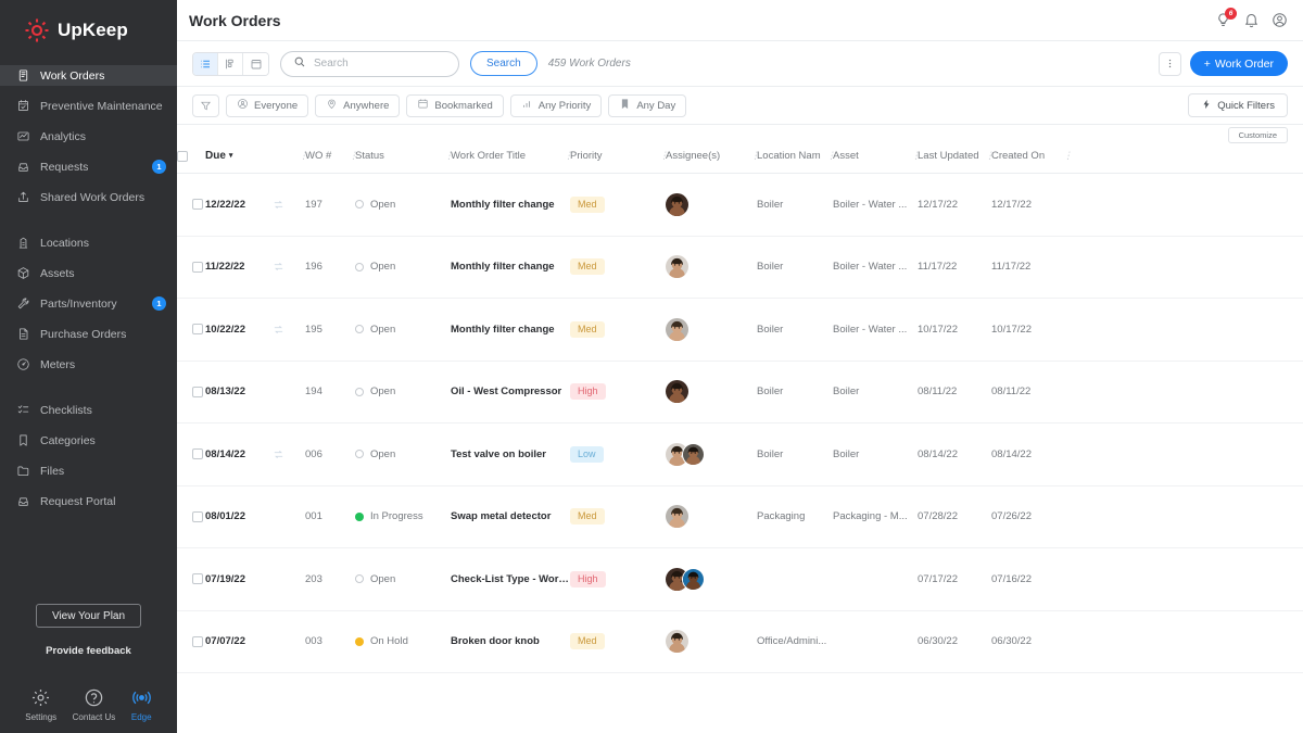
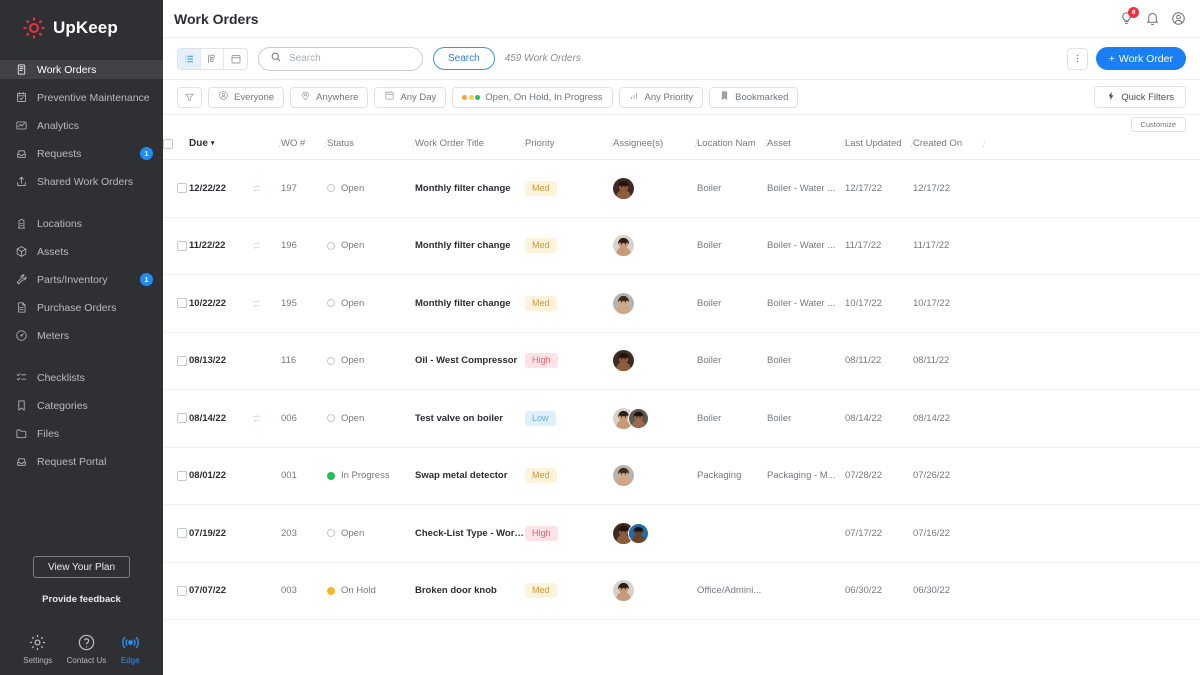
  UpKeep
  Work Orders
  Preventive Maintenance
  Analytics
  Requests
  1
  Shared Work Orders
  Locations
  Assets
  Parts/Inventory
  1
  Purchase Orders
  Meters
  Checklists
  Categories
  Files
  Request Portal
  View Your Plan
  Provide feedback
  Settings
  Contact Us
  Edge
  Work Orders
  Search
  Search
  459 Work Orders
  +
  Work Order
  Everyone
  Anywhere
- Bookmarked
+ Any Day
+ Open, On Hold, In Progress
  Any Priority
- Any Day
+ Bookmarked
  Quick Filters
  Customize
  	Due		⋮WO #	⋮Status	⋮Work Order Title	⋮Priority	⋮Assignee(s)	⋮Location Nam	⋮Asset	⋮Last Updated	⋮Created On	⋮
  	12/22/22		197	Open	Monthly filter change	Med		Boiler	Boiler - Water ...	12/17/22	12/17/22
  	11/22/22		196	Open	Monthly filter change	Med		Boiler	Boiler - Water ...	11/17/22	11/17/22
  	10/22/22		195	Open	Monthly filter change	Med		Boiler	Boiler - Water ...	10/17/22	10/17/22
- 	08/13/22		194	Open	Oil - West Compressor	High		Boiler	Boiler	08/11/22	08/11/22
+ 	08/13/22		116	Open	Oil - West Compressor	High		Boiler	Boiler	08/11/22	08/11/22
  	08/14/22		006	Open	Test valve on boiler	Low		Boiler	Boiler	08/14/22	08/14/22
  	08/01/22		001	In Progress	Swap metal detector	Med		Packaging	Packaging - M...	07/28/22	07/26/22
  	07/19/22		203	Open	Check-List Type - Work	High				07/17/22	07/16/22
  	07/07/22		003	On Hold	Broken door knob	Med		Office/Admini...		06/30/22	06/30/22
